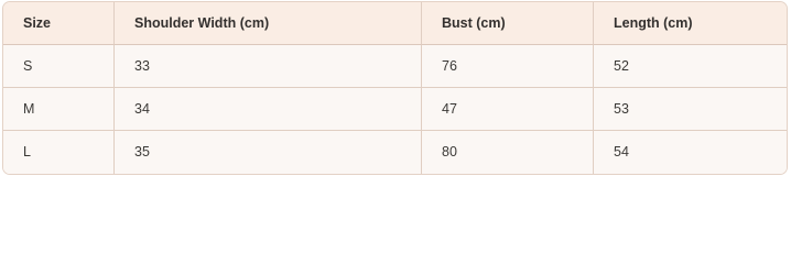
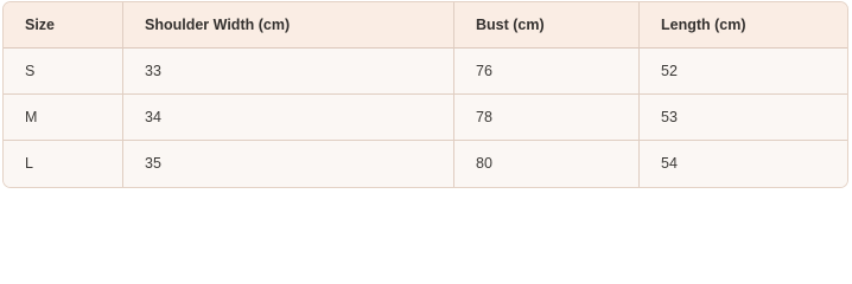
  Size	Shoulder Width (cm)	Bust (cm)	Length (cm)
  S	33	76	52
- M	34	47	53
+ M	34	78	53
  L	35	80	54
